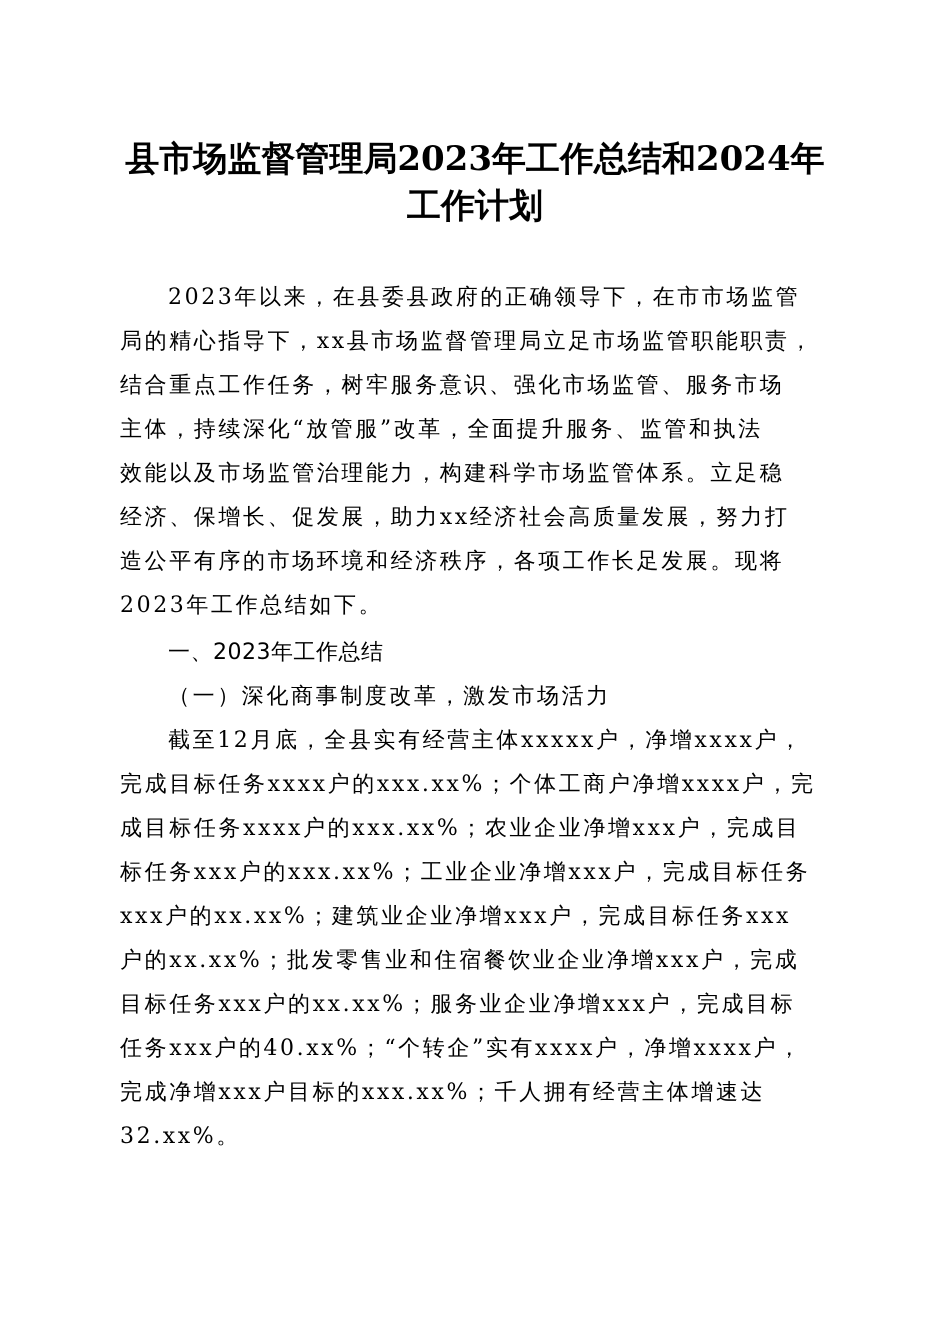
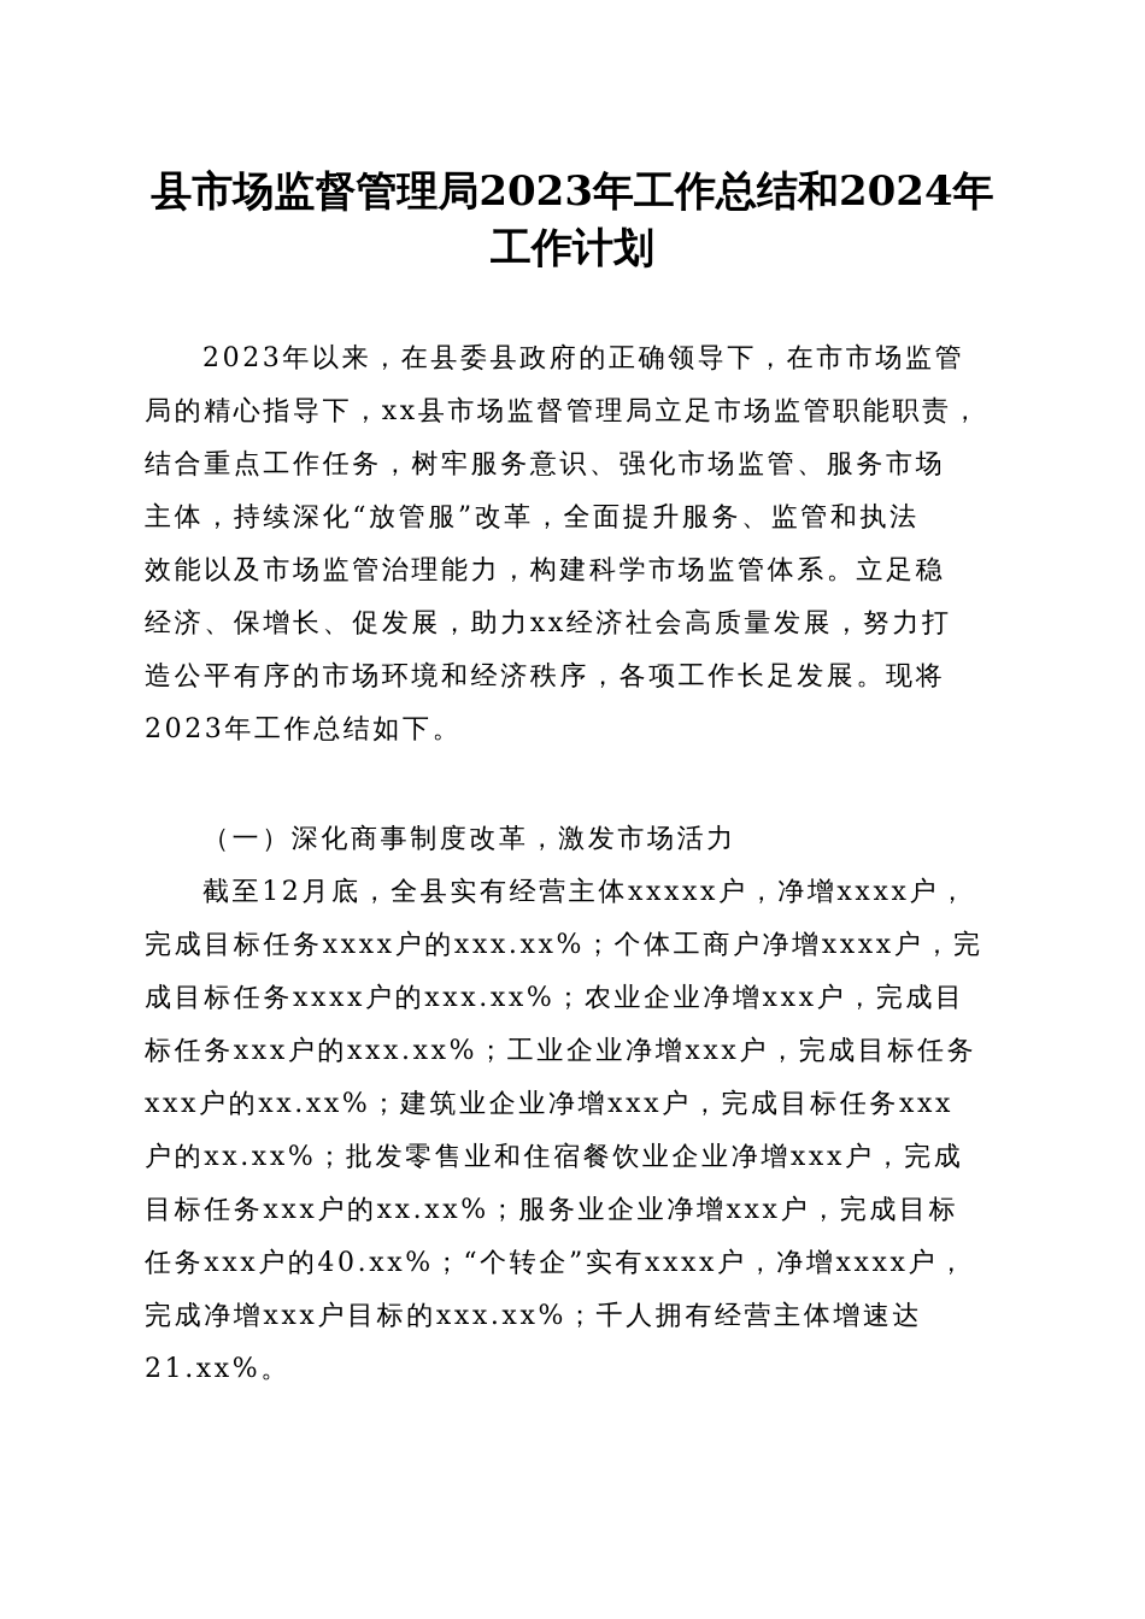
  县市场监督管理局2023年工作总结和2024年
  工作计划
  2023年以来，在县委县政府的正确领导下，在市市场监管
  局的精心指导下，xx县市场监督管理局立足市场监管职能职责，
  结合重点工作任务，树牢服务意识、强化市场监管、服务市场
  主体，持续深化“放管服”改革，全面提升服务、监管和执法
  效能以及市场监管治理能力，构建科学市场监管体系。立足稳
  经济、保增长、促发展，助力xx经济社会高质量发展，努力打
  造公平有序的市场环境和经济秩序，各项工作长足发展。现将
  2023年工作总结如下。
- 一、2023年工作总结
  （一）深化商事制度改革，激发市场活力
  截至12月底，全县实有经营主体xxxxx户，净增xxxx户，
  完成目标任务xxxx户的xxx.xx%；个体工商户净增xxxx户，完
  成目标任务xxxx户的xxx.xx%；农业企业净增xxx户，完成目
  标任务xxx户的xxx.xx%；工业企业净增xxx户，完成目标任务
  xxx户的xx.xx%；建筑业企业净增xxx户，完成目标任务xxx
  户的xx.xx%；批发零售业和住宿餐饮业企业净增xxx户，完成
  目标任务xxx户的xx.xx%；服务业企业净增xxx户，完成目标
  任务xxx户的40.xx%；“个转企”实有xxxx户，净增xxxx户，
  完成净增xxx户目标的xxx.xx%；千人拥有经营主体增速达
- 32.xx%。
+ 21.xx%。
